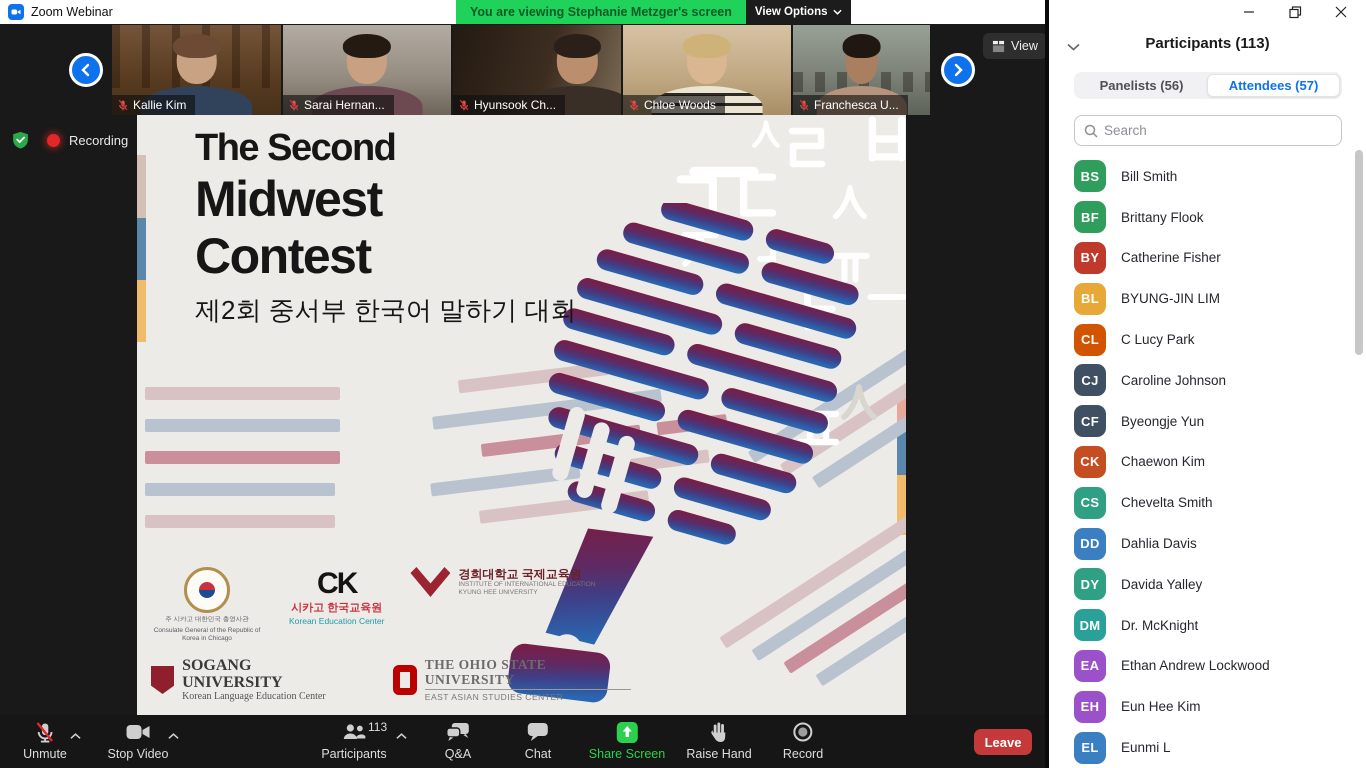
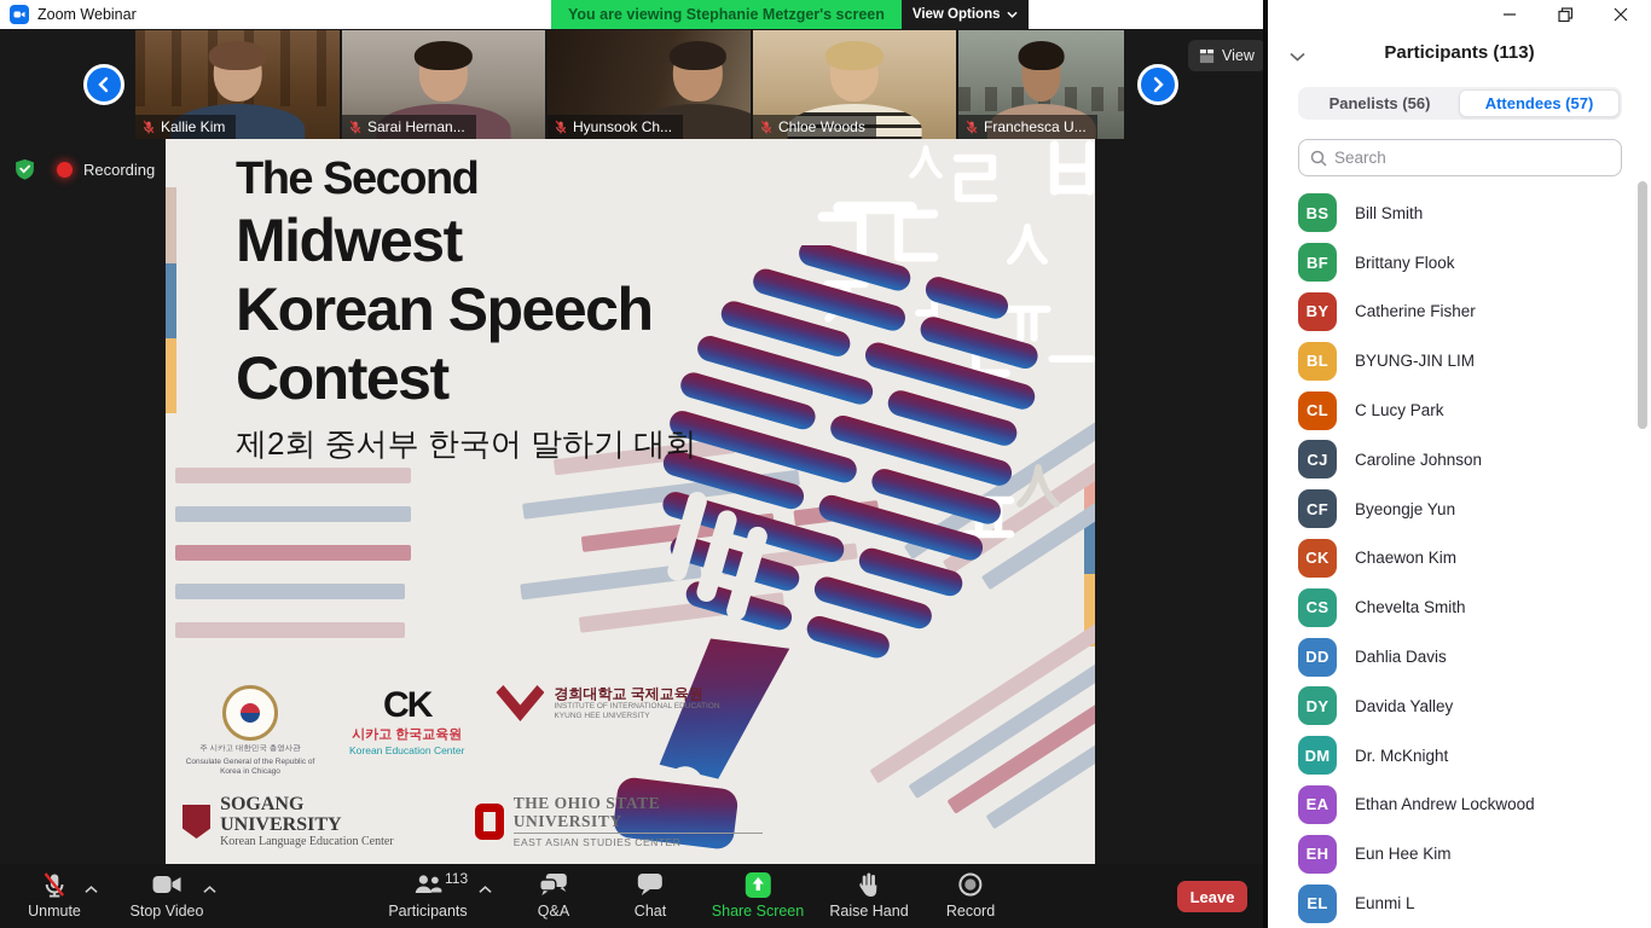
  Zoom Webinar
  You are viewing Stephanie Metzger's screen
  View Options
  Kallie Kim
  Sarai Hernan...
  Hyunsook Ch...
  Chloe Woods
  Franchesca U...
  View
  Recording
  The Second
  Midwest
+ Korean Speech
  Contest
  제2회 중서부 한국어 말하기 대회
  CK
  시카고 한국교육원
  Korean Education Center
  경희대학교 국제교육원
  SOGANG UNIVERSITY
  Korean Language Education Center
  THE OHIO STATE UNIVERSITY
  EAST ASIAN STUDIES CENTER
  Unmute
  Stop Video
  113
  Participants
  Q&A
  Chat
  Share Screen
  Raise Hand
  Record
  Leave
  Participants (113)
  Panelists (56)
  Attendees (57)
  Search
  BS
  Bill Smith
  BF
  Brittany Flook
  BY
  Catherine Fisher
  BL
  BYUNG-JIN LIM
  CL
  C Lucy Park
  CJ
  Caroline Johnson
  CF
  Byeongje Yun
  CK
  Chaewon Kim
  CS
  Chevelta Smith
  DD
  Dahlia Davis
  DY
  Davida Yalley
  DM
  Dr. McKnight
  EA
  Ethan Andrew Lockwood
  EH
  Eun Hee Kim
  EL
  Eunmi L
